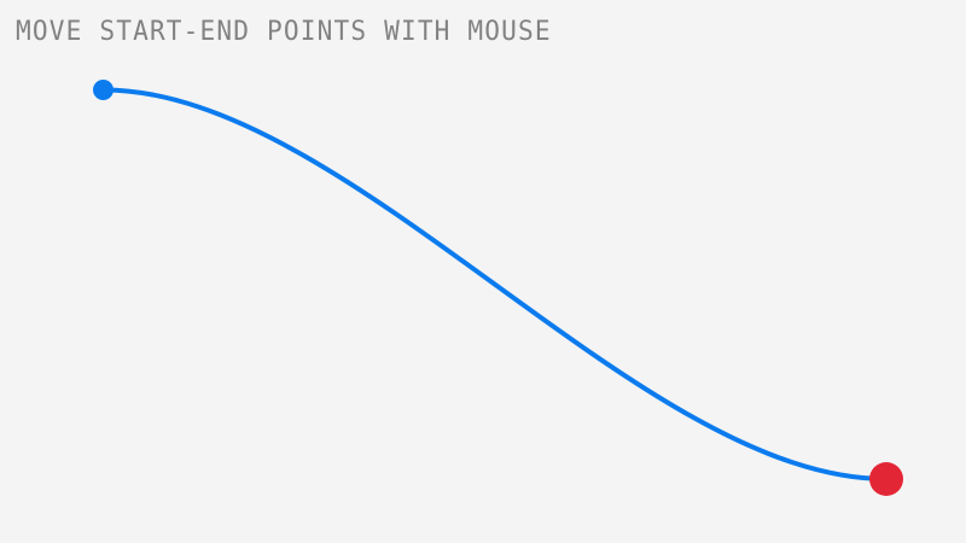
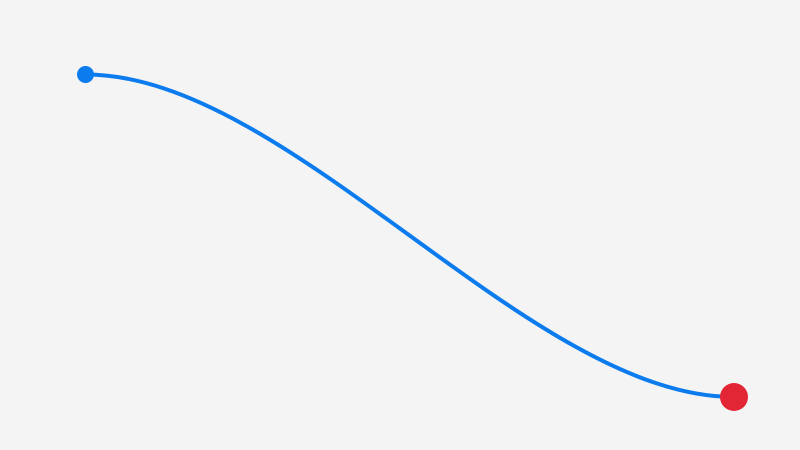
- MOVE START-END POINTS WITH MOUSE
